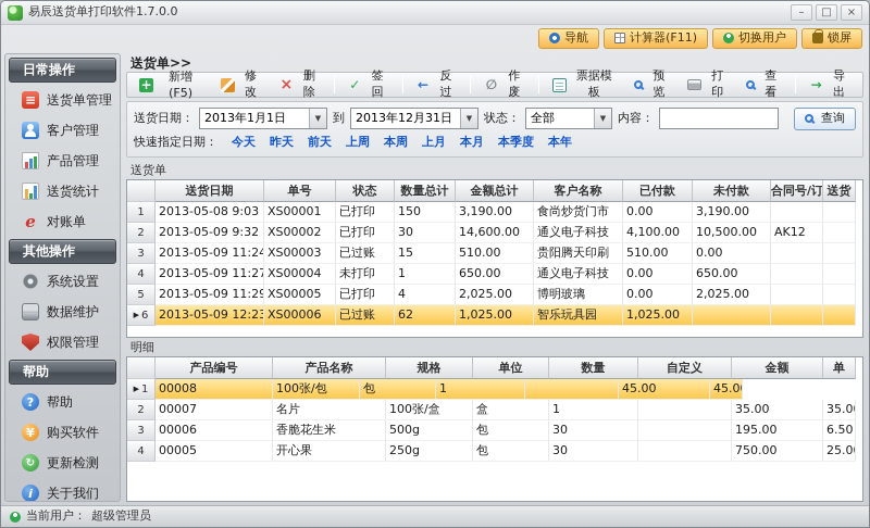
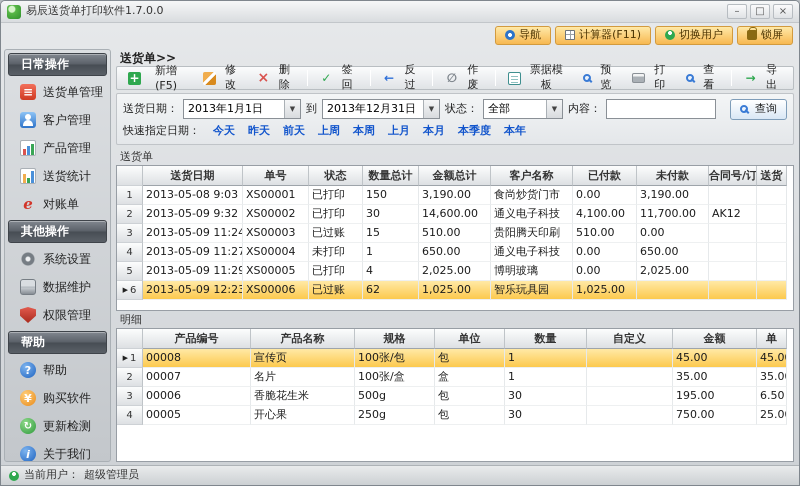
  易辰送货单打印软件1.7.0.0
  导航
  计算器(F11)
  切换用户
  锁屏
  日常操作
  送货单管理
  客户管理
  产品管理
  送货统计
  对账单
  其他操作
  系统设置
  数据维护
  权限管理
  帮助
  帮助
  购买软件
  更新检测
  关于我们
  送货单>>
  新增(F5)
  修改
  删除
  签回
  反过
  作废
  票据模板
  预览
  打印
  查看
  导出
  送货日期：
  2013年1月1日
  ▼
  到
  2013年12月31日
  ▼
  状态：
  全部
  ▼
  内容：
  查询
  快速指定日期：
  今天
  昨天
  前天
  上周
  本周
  上月
  本月
  本季度
  本年
  送货单
  送货日期
  单号
  状态
  数量总计
  金额总计
  客户名称
  已付款
  未付款
  合同号/订
  送货
  1
  2013-05-08 9:03
  XS00001
  已打印
  150
  3,190.00
  食尚炒货门市
  0.00
  3,190.00
  2
  2013-05-09 9:32
  XS00002
  已打印
  30
  14,600.00
  通义电子科技
  4,100.00
- 10,500.00
+ 11,700.00
  AK12
  3
  2013-05-09 11:24
  XS00003
  已过账
  15
  510.00
  贵阳腾天印刷
  510.00
  0.00
  4
  2013-05-09 11:27
  XS00004
  未打印
  1
  650.00
  通义电子科技
  0.00
  650.00
  5
  2013-05-09 11:29
  XS00005
  已打印
  4
  2,025.00
  博明玻璃
  0.00
  2,025.00
  ▶
  6
  2013-05-09 12:23
  XS00006
  已过账
  62
  1,025.00
  智乐玩具园
  1,025.00
  明细
  产品编号
  产品名称
  规格
  单位
  数量
  自定义
  金额
  单
  ▶
  1
  00008
+ 宣传页
  100张/包
  包
  1
  45.00
  45.0
  2
  00007
  名片
  100张/盒
  盒
  1
  35.00
  35.0
  3
  00006
  香脆花生米
  500g
  包
  30
  195.00
  6.50
  4
  00005
  开心果
  250g
  包
  30
  750.00
  25.0
  当前用户：
  超级管理员
